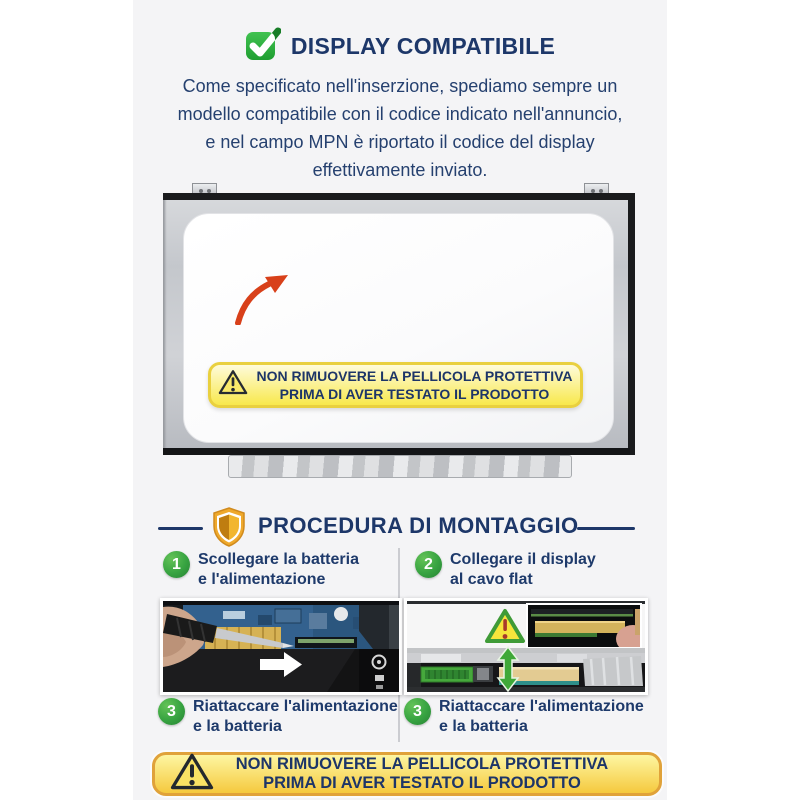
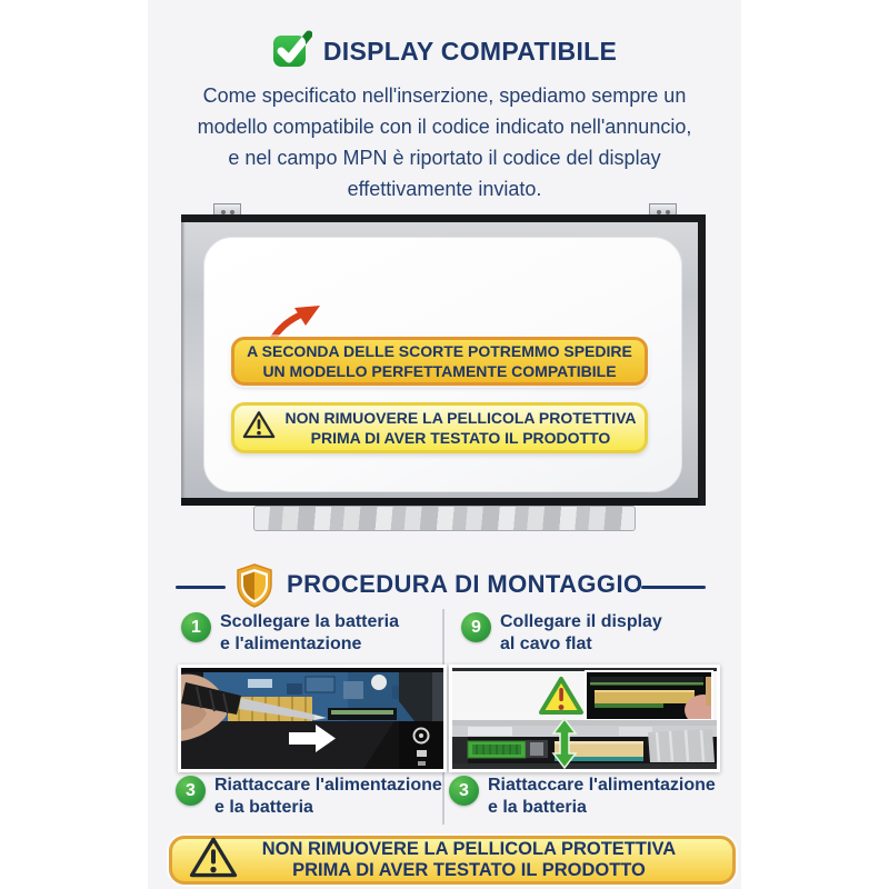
  DISPLAY COMPATIBILE
  Come specificato nell'inserzione, spediamo sempre un
  modello compatibile con il codice indicato nell'annuncio,
  e nel campo MPN è riportato il codice del display
  effettivamente inviato.
+ A SECONDA DELLE SCORTE POTREMMO SPEDIRE
+ UN MODELLO PERFETTAMENTE COMPATIBILE
  NON RIMUOVERE LA PELLICOLA PROTETTIVA
  PRIMA DI AVER TESTATO IL PRODOTTO
  PROCEDURA DI MONTAGGIO
  1
  Scollegare la batteria
  e l'alimentazione
- 2
+ 9
  Collegare il display
  al cavo flat
  3
  Riattaccare l'alimentazione
  e la batteria
  3
  Riattaccare l'alimentazione
  e la batteria
  NON RIMUOVERE LA PELLICOLA PROTETTIVA
  PRIMA DI AVER TESTATO IL PRODOTTO
